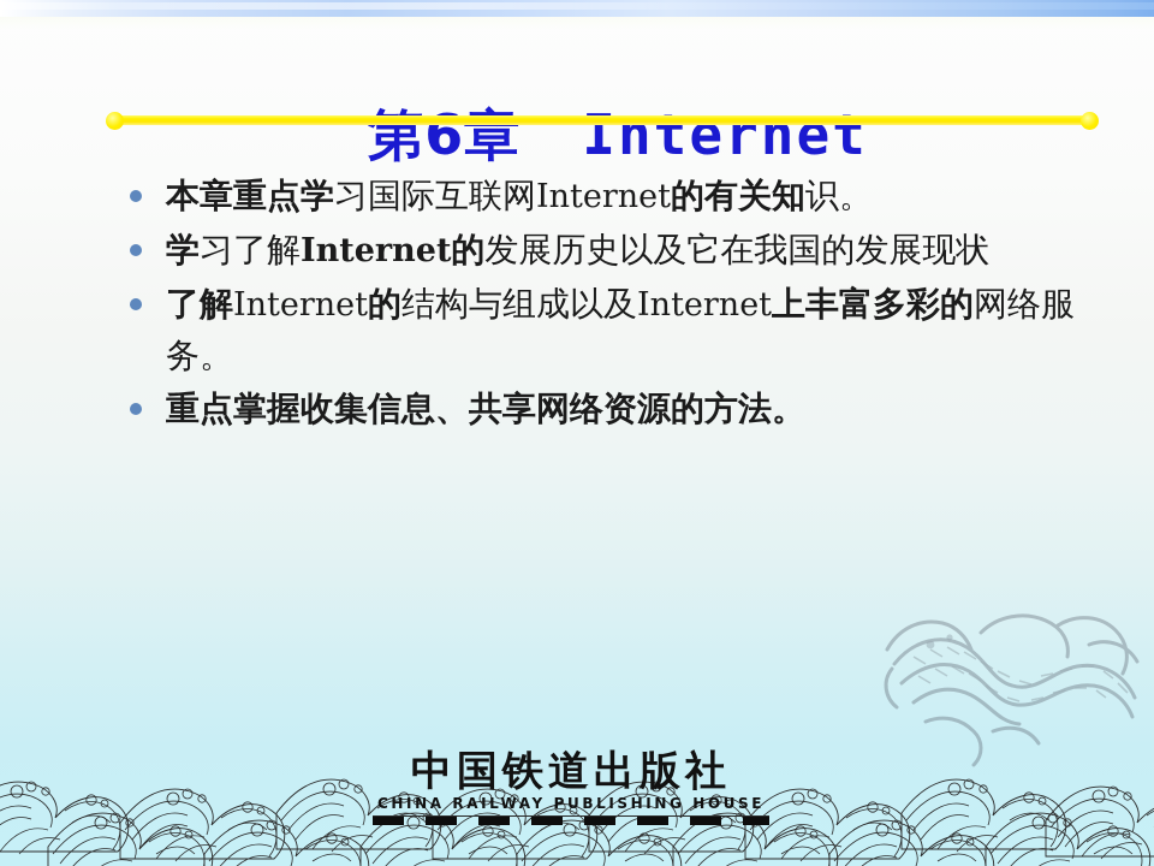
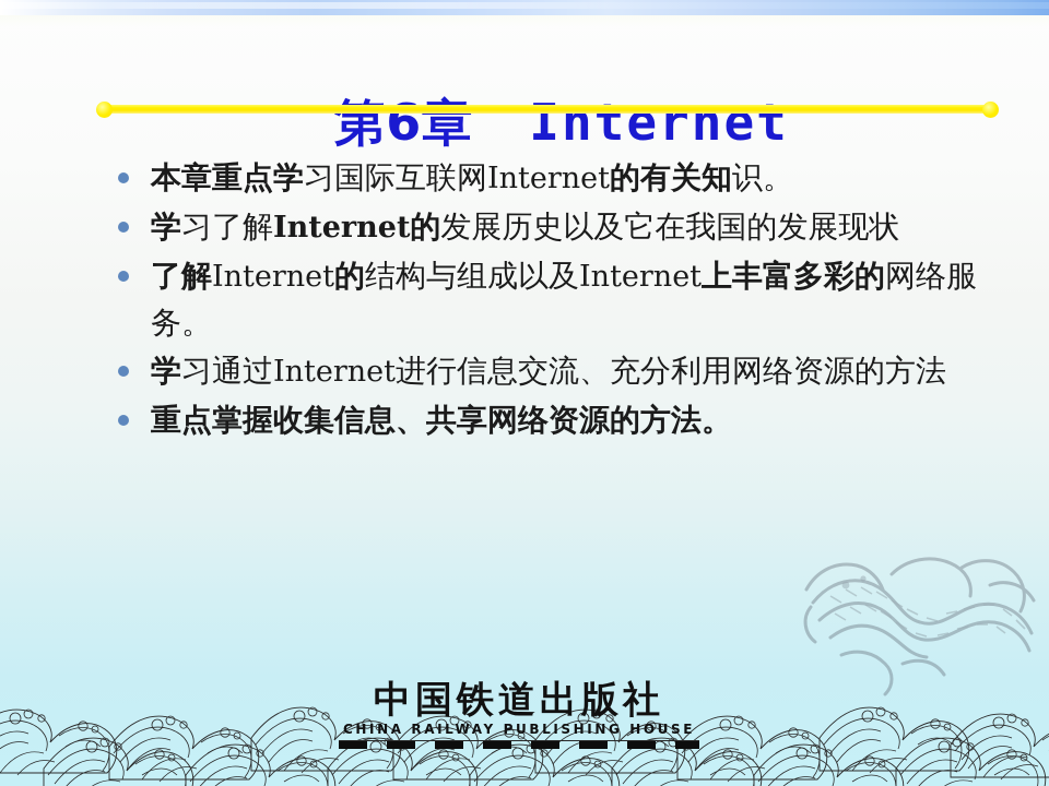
  第6章 Internet
  本章重点学习国际互联网Internet的有关知识。
  学习了解Internet的发展历史以及它在我国的发展现状
  了解Internet的结构与组成以及Internet上丰富多彩的网络服务。
+ 学习通过Internet进行信息交流、充分利用网络资源的方法
  重点掌握收集信息、共享网络资源的方法。
  中国铁道出版社
  CHINA RAILWAY PUBLISHING HOUSE
